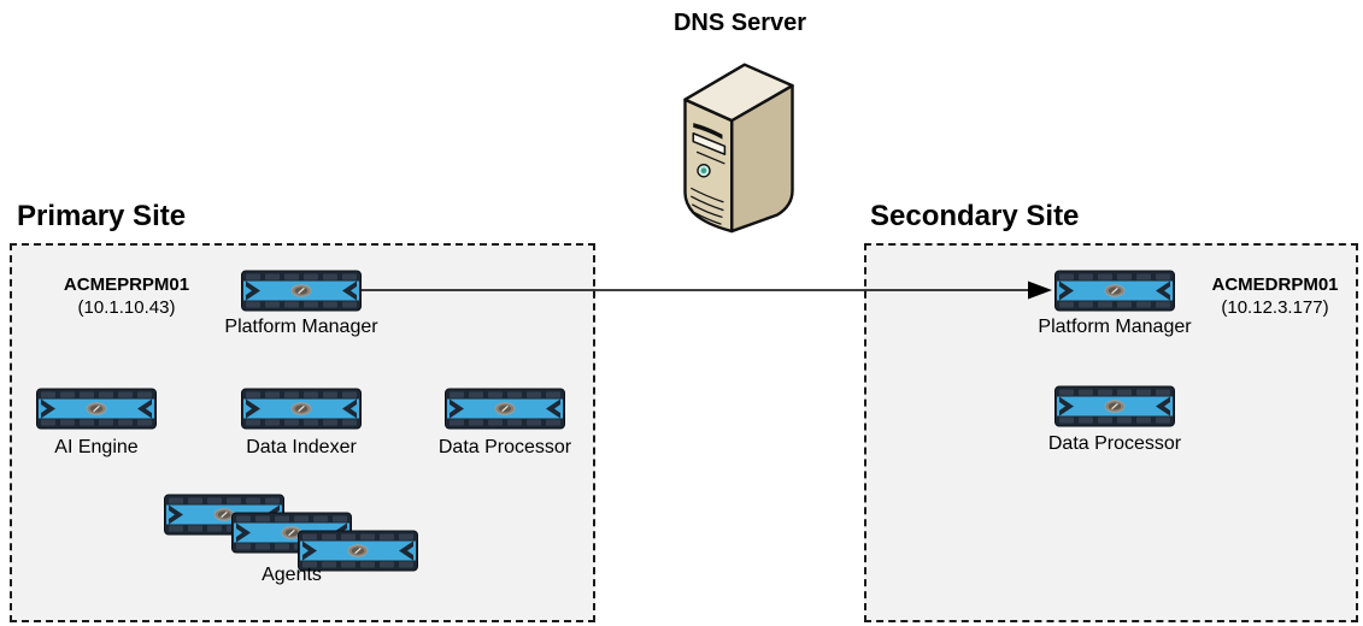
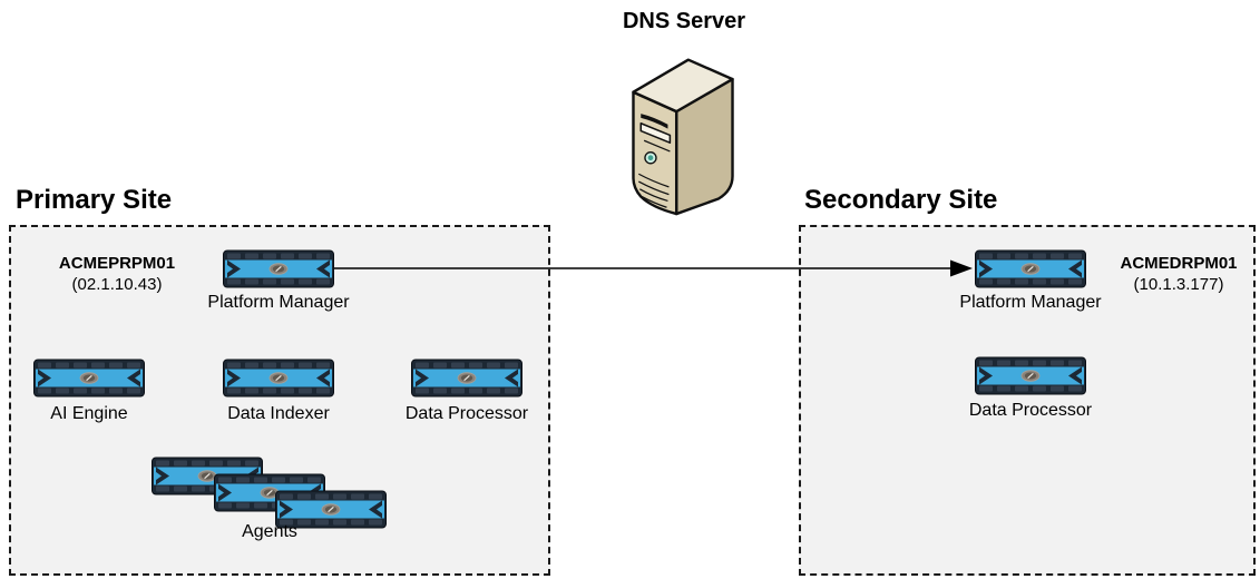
  DNS Server
  Primary Site
  Secondary Site
  ACMEPRPM01
- (10.1.10.43)
+ (02.1.10.43)
  Platform Manager
  AI Engine
  Data Indexer
  Data Processor
  Agents
  Platform Manager
  ACMEDRPM01
- (10.12.3.177)
+ (10.1.3.177)
  Data Processor
